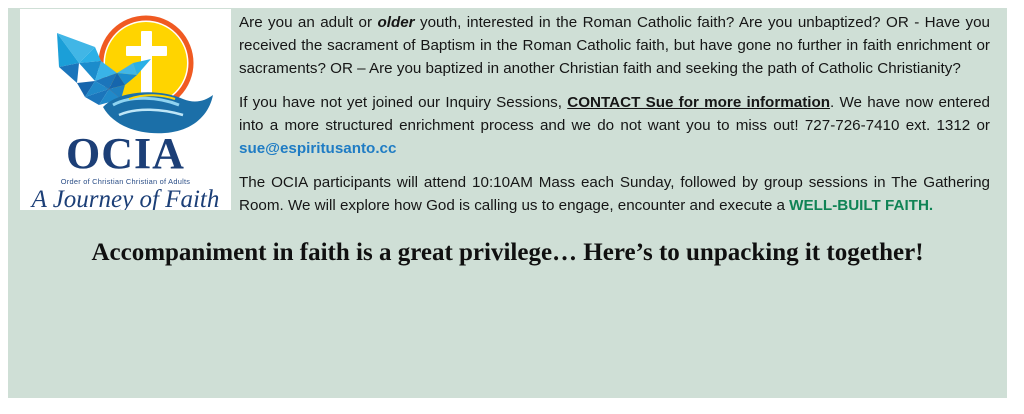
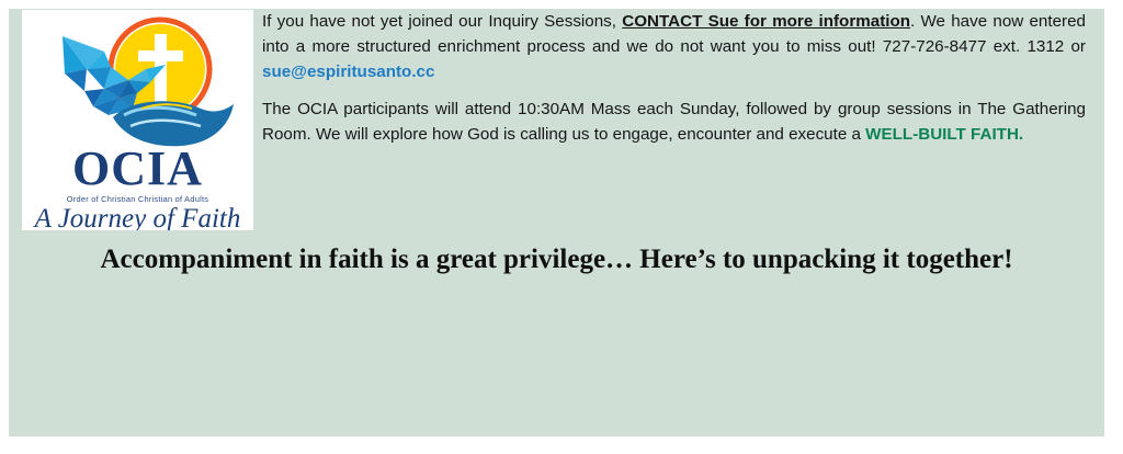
  OCIA
  Order of Christian Christian of Adults
  A Journey of Faith
- Are you an adult or older youth, interested in the Roman Catholic faith? Are you unbaptized? OR - Have you received the sacrament of Baptism in the Roman Catholic faith, but have gone no further in faith enrichment or sacraments? OR – Are you baptized in another Christian faith and seeking the path of Catholic Christianity?
- If you have not yet joined our Inquiry Sessions, CONTACT Sue for more information. We have now entered into a more structured enrichment process and we do not want you to miss out! 727-726-7410 ext. 1312 or sue@espiritusanto.cc
+ If you have not yet joined our Inquiry Sessions, CONTACT Sue for more information. We have now entered into a more structured enrichment process and we do not want you to miss out! 727-726-8477 ext. 1312 or sue@espiritusanto.cc
- The OCIA participants will attend 10:10AM Mass each Sunday, followed by group sessions in The Gathering Room. We will explore how God is calling us to engage, encounter and execute a WELL-BUILT FAITH.
+ The OCIA participants will attend 10:30AM Mass each Sunday, followed by group sessions in The Gathering Room. We will explore how God is calling us to engage, encounter and execute a WELL-BUILT FAITH.
  Accompaniment in faith is a great privilege… Here’s to unpacking it together!
